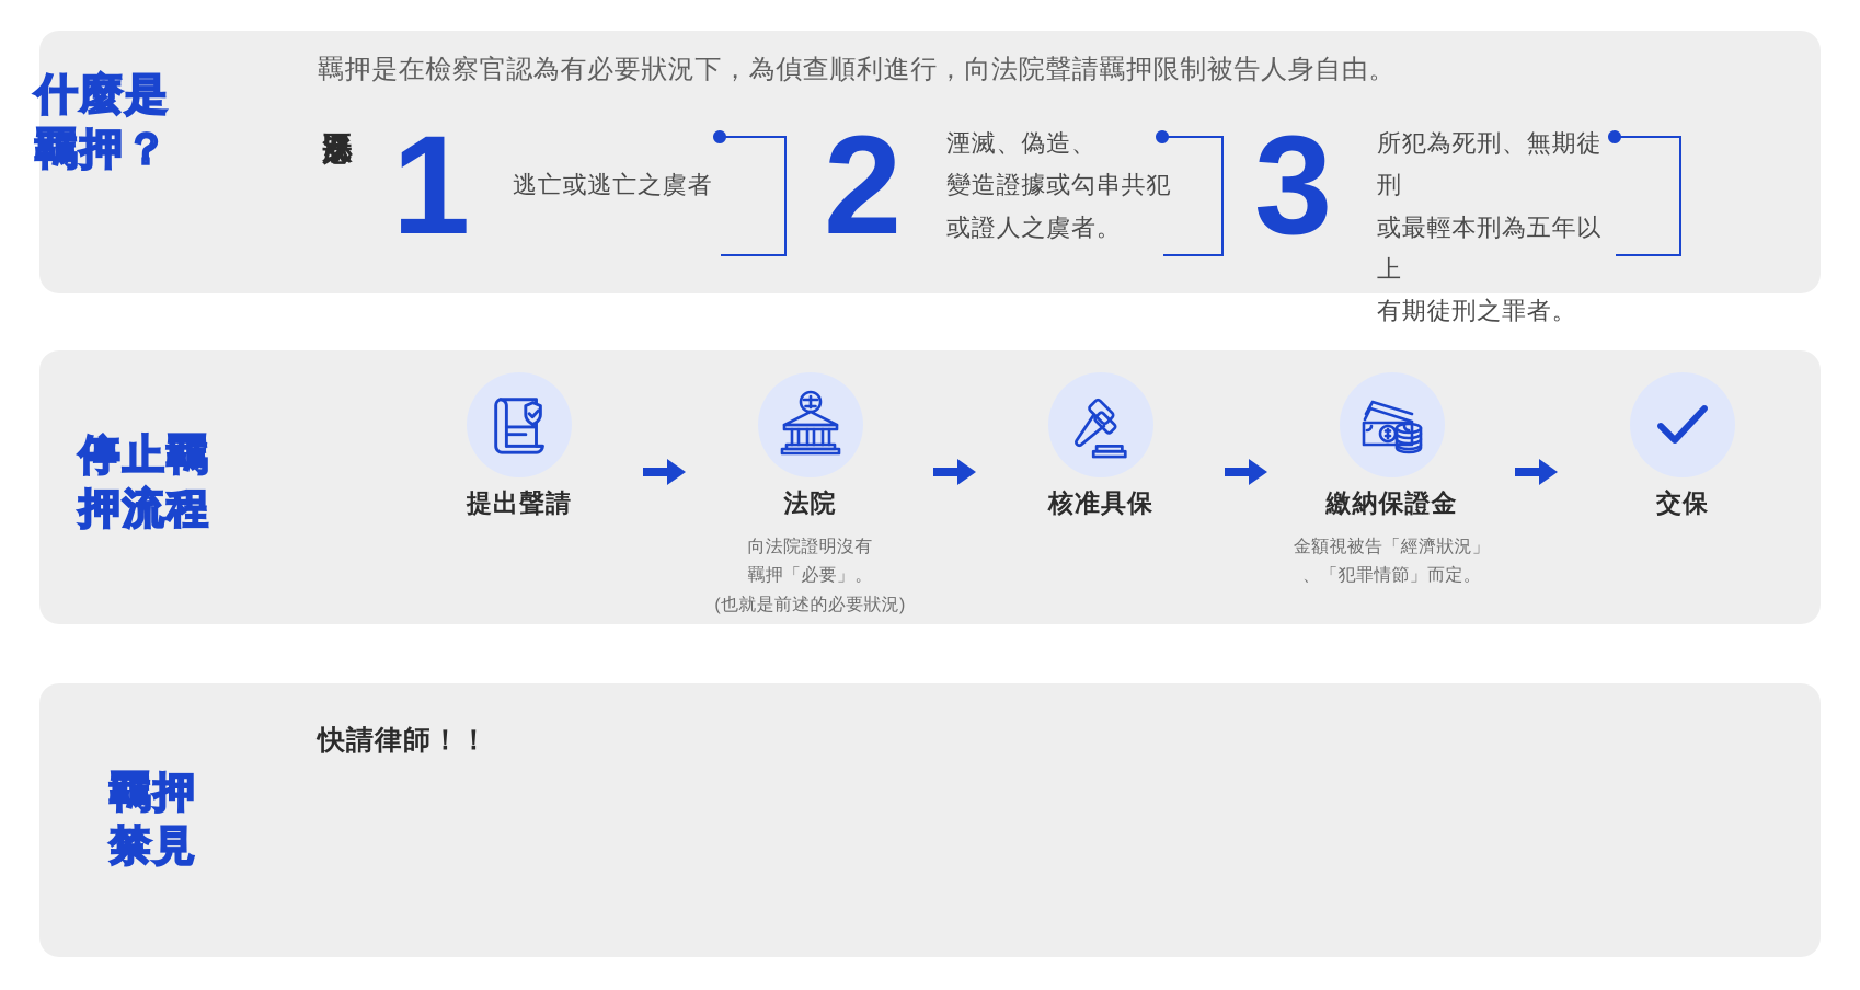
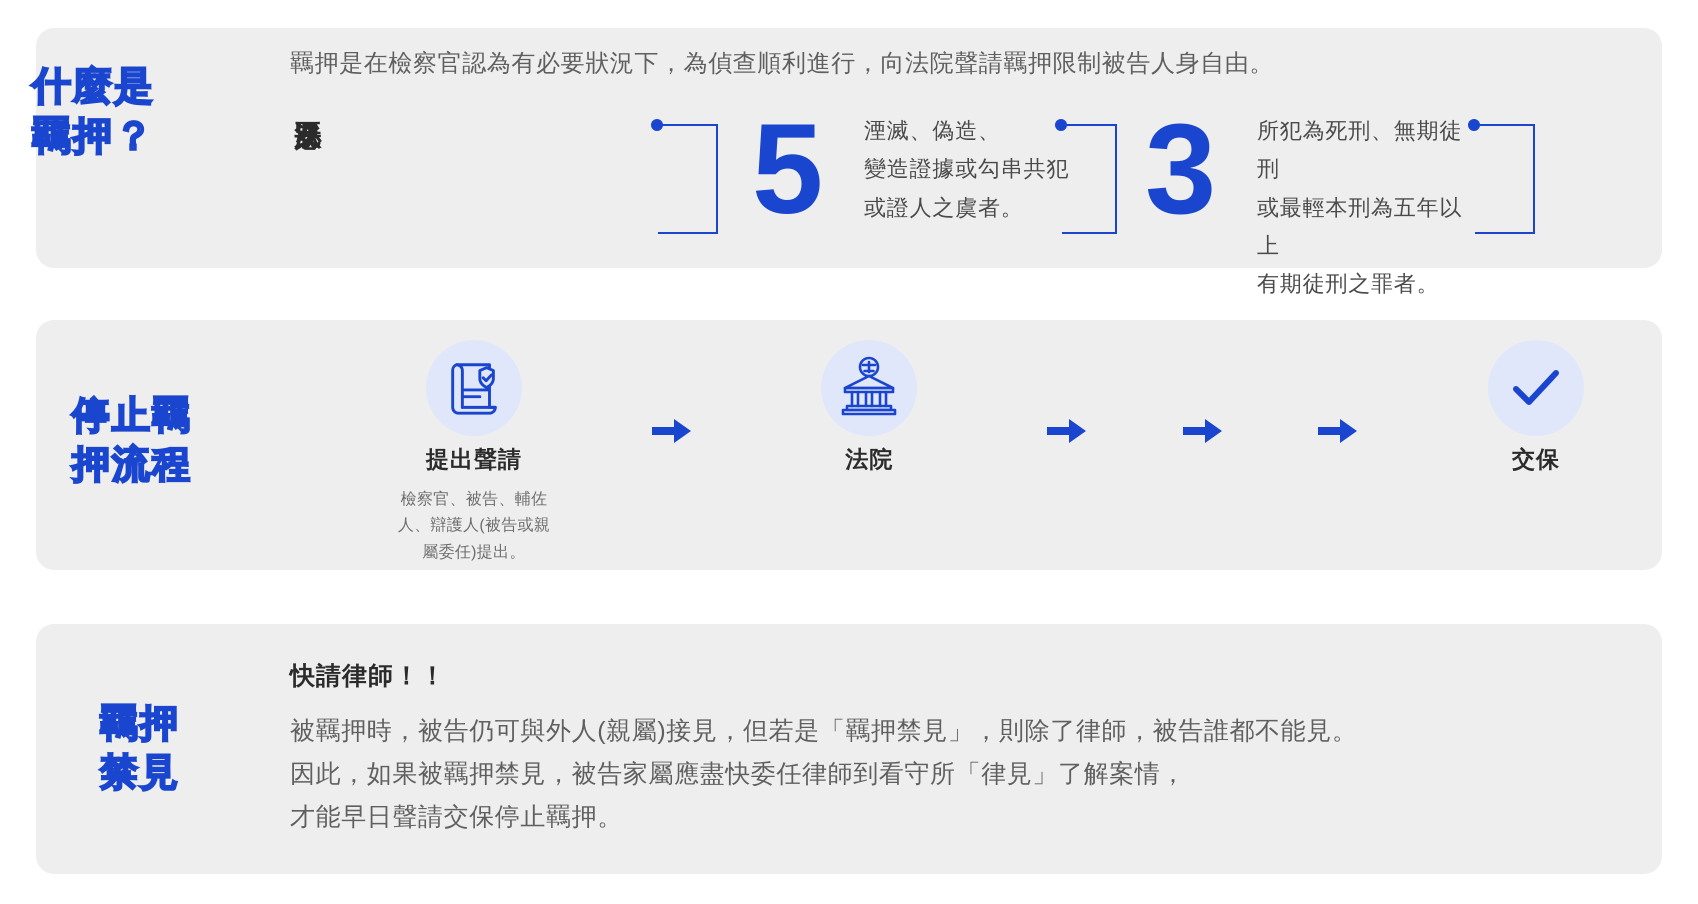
  什麼是
  羈押？
  羈押是在檢察官認為有必要狀況下，為偵查順利進行，向法院聲請羈押限制被告人身自由。
- 1
- 逃亡或逃亡之虞者
- 2
+ 5
  湮滅、偽造、
  變造證據或勾串共犯
  或證人之虞者。
  3
  所犯為死刑、無期徒刑
  或最輕本刑為五年以上
  有期徒刑之罪者。
  停止羈
  押流程
  提出聲請
+ 檢察官、被告、輔佐
+ 人、辯護人(被告或親
+ 屬委任)提出。
  法院
- 向法院證明沒有
- 羈押「必要」。
- (也就是前述的必要狀況)
- 核准具保
- 繳納保證金
- 金額視被告「經濟狀況」
- 、「犯罪情節」而定。
  交保
  羈押
  禁見
  快請律師！！
+ 被羈押時，被告仍可與外人(親屬)接見，但若是「羈押禁見」，則除了律師，被告誰都不能見。
+ 因此，如果被羈押禁見，被告家屬應盡快委任律師到看守所「律見」了解案情，
+ 才能早日聲請交保停止羈押。
